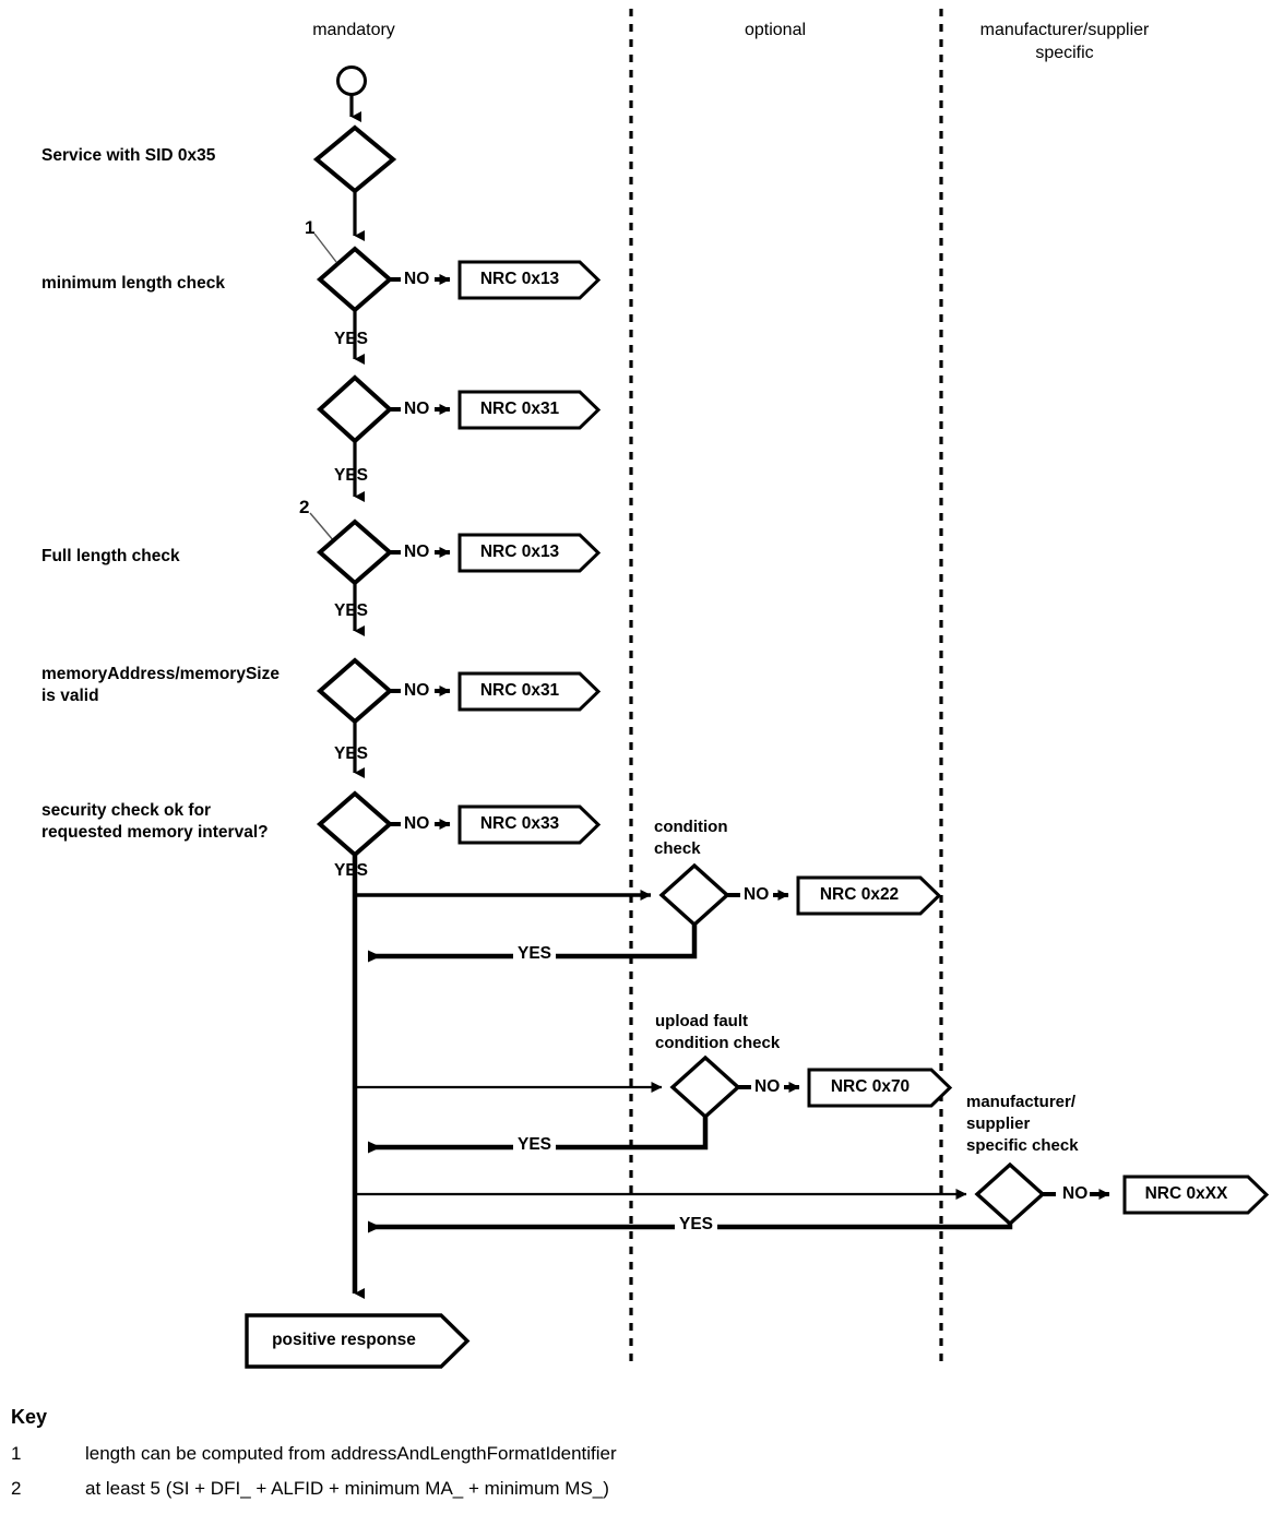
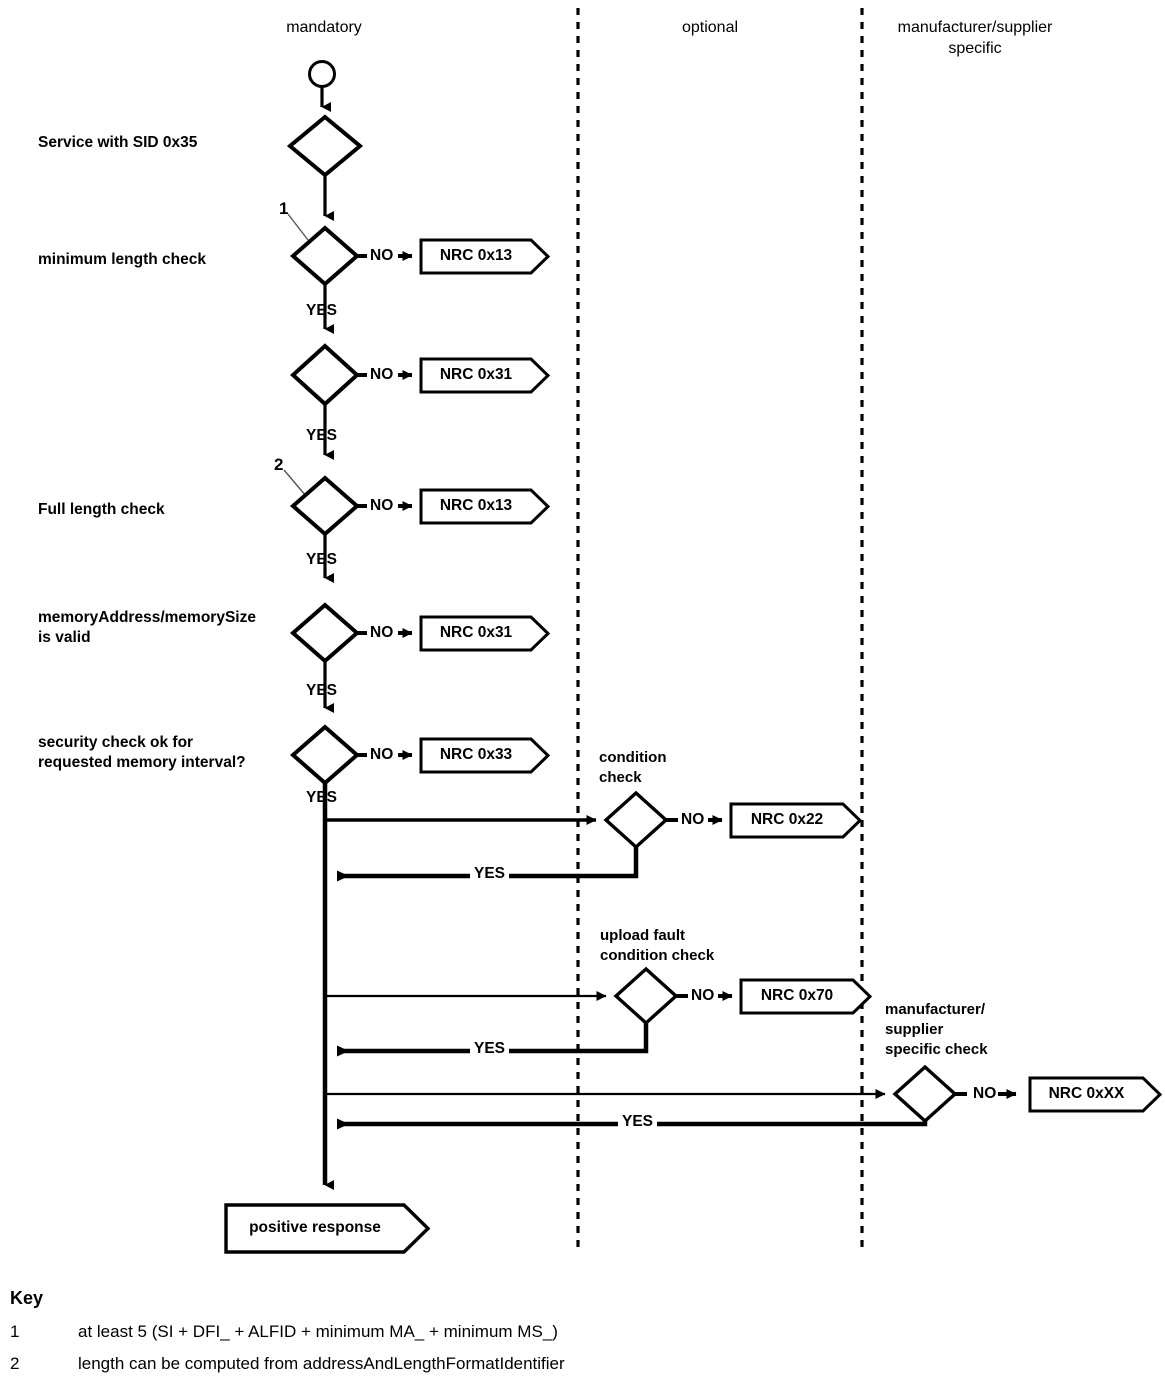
  mandatory
  optional
  manufacturer/supplier
  specific
  Service with SID 0x35
  minimum length check
  Full length check
  memoryAddress/memorySize
  is valid
  security check ok for
  requested memory interval?
  condition
  check
  upload fault
  condition check
  manufacturer/
  supplier
  specific check
  1
  2
  NRC 0x13
  NRC 0x31
  NRC 0x13
  NRC 0x31
  NRC 0x33
  NRC 0x22
  NRC 0x70
  NRC 0xXX
  positive response
  NO
  YES
  NO
  YES
  NO
  YES
  NO
  YES
  NO
  YES
  NO
  YES
  NO
  YES
  NO
  YES
  Key
  1
- length can be computed from addressAndLengthFormatIdentifier
+ at least 5 (SI + DFI_ + ALFID + minimum MA_ + minimum MS_)
  2
- at least 5 (SI + DFI_ + ALFID + minimum MA_ + minimum MS_)
+ length can be computed from addressAndLengthFormatIdentifier
